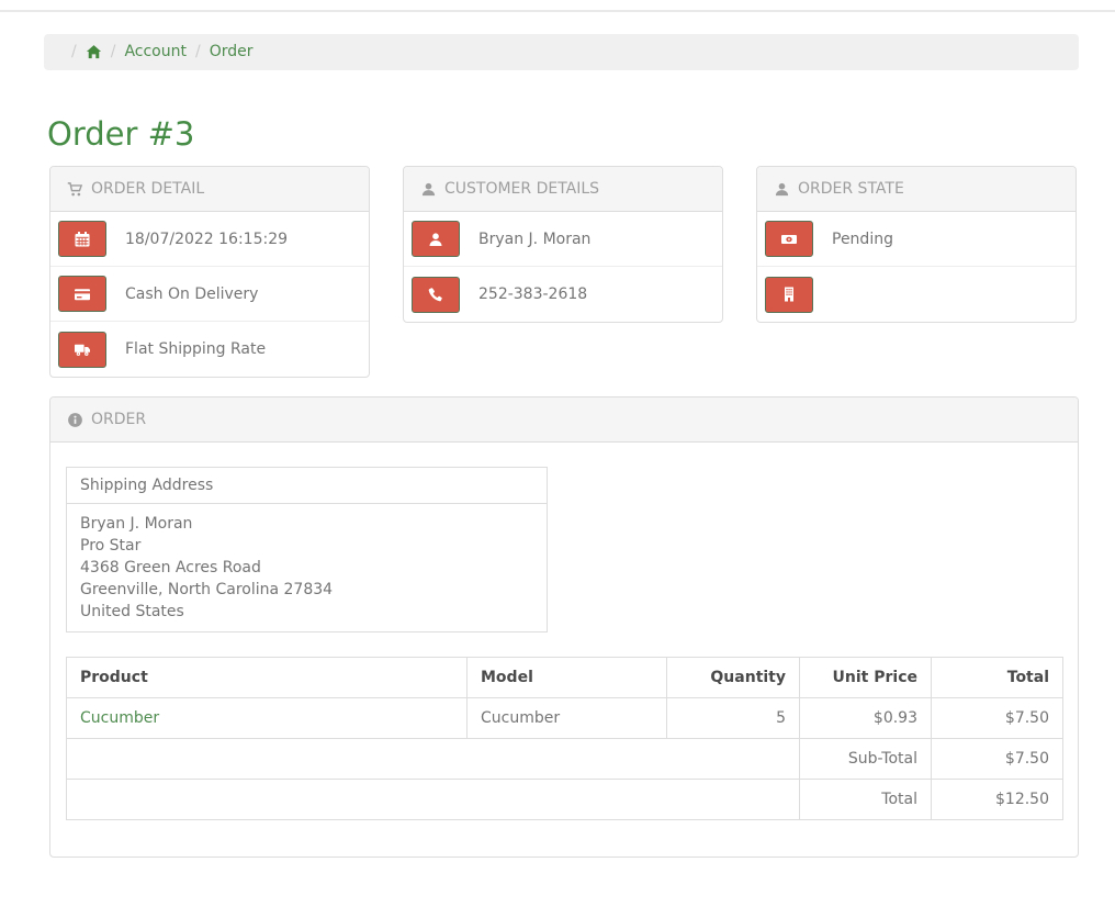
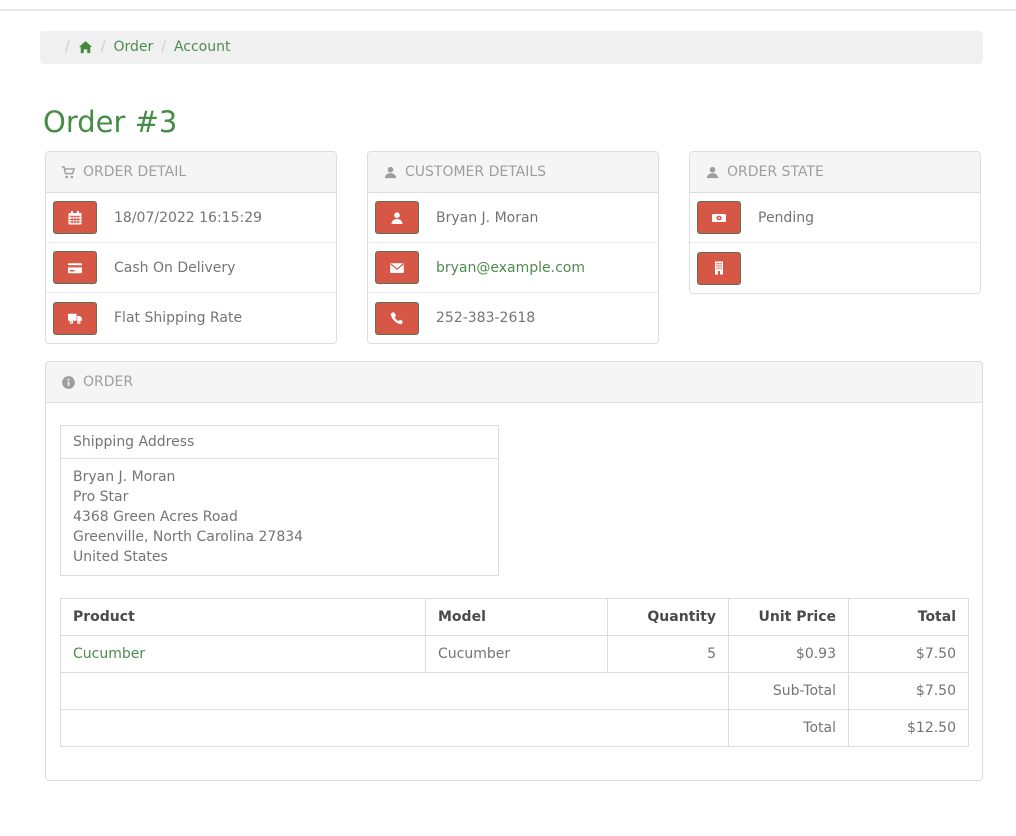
  /
  /
- Account
+ Order
  /
- Order
+ Account
  Order #3
  ORDER DETAIL
  18/07/2022 16:15:29
  Cash On Delivery
  Flat Shipping Rate
  CUSTOMER DETAILS
  Bryan J. Moran
+ bryan@example.com
  252-383-2618
  ORDER STATE
  Pending
  ORDER
  Shipping Address
  Bryan J. Moran Pro Star 4368 Green Acres Road Greenville, North Carolina 27834 United States
  Product	Model	Quantity	Unit Price	Total
  Cucumber	Cucumber	5	$0.93	$7.50
  	Sub-Total	$7.50
  	Total	$12.50
